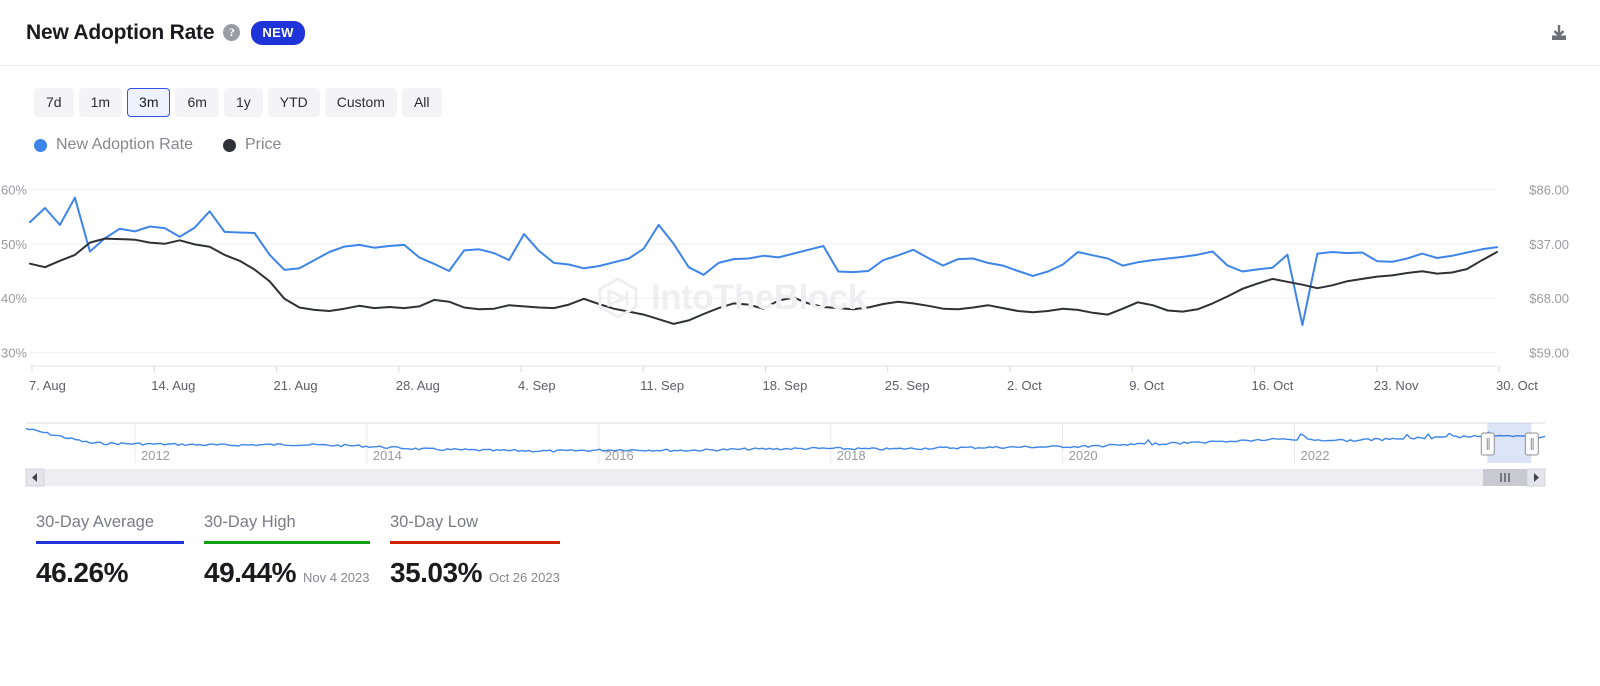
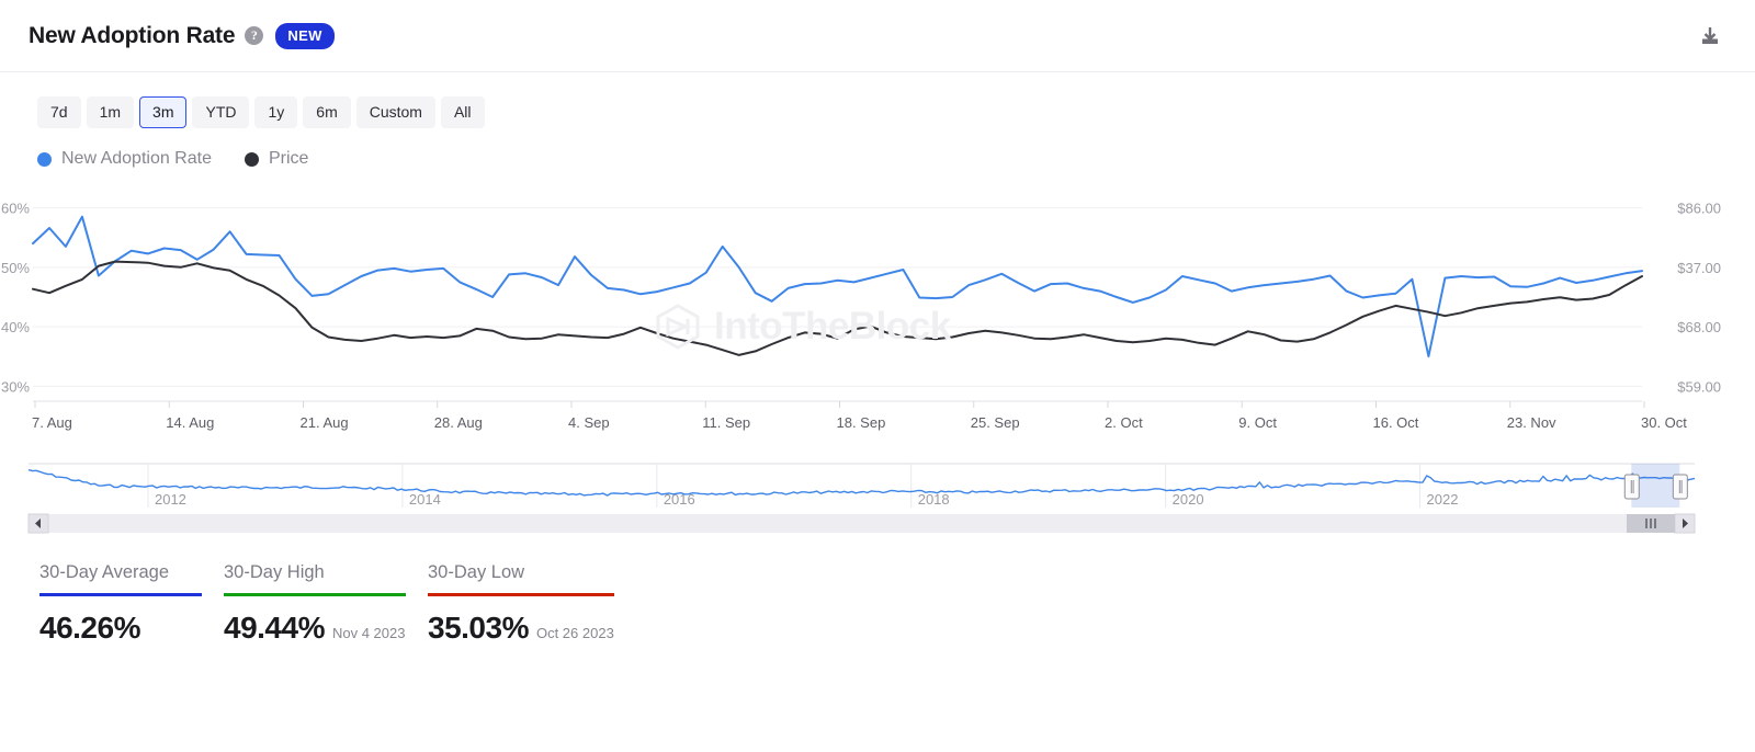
  New Adoption Rate
  ?
  NEW
  7d
  1m
  3m
- 6m
+ YTD
  1y
- YTD
+ 6m
  Custom
  All
  New Adoption Rate
  Price
  60%
  $86.00
  50%
  $37.00
  40%
  $68.00
  30%
  $59.00
  7. Aug
  14. Aug
  21. Aug
  28. Aug
  4. Sep
  11. Sep
  18. Sep
  25. Sep
  2. Oct
  9. Oct
  16. Oct
  23. Nov
  30. Oct
  IntoTheBlock
  2012
  2014
  2016
  2018
  2020
  2022
  30-Day Average
  46.26%
  30-Day High
  49.44%
  Nov 4 2023
  30-Day Low
  35.03%
  Oct 26 2023
